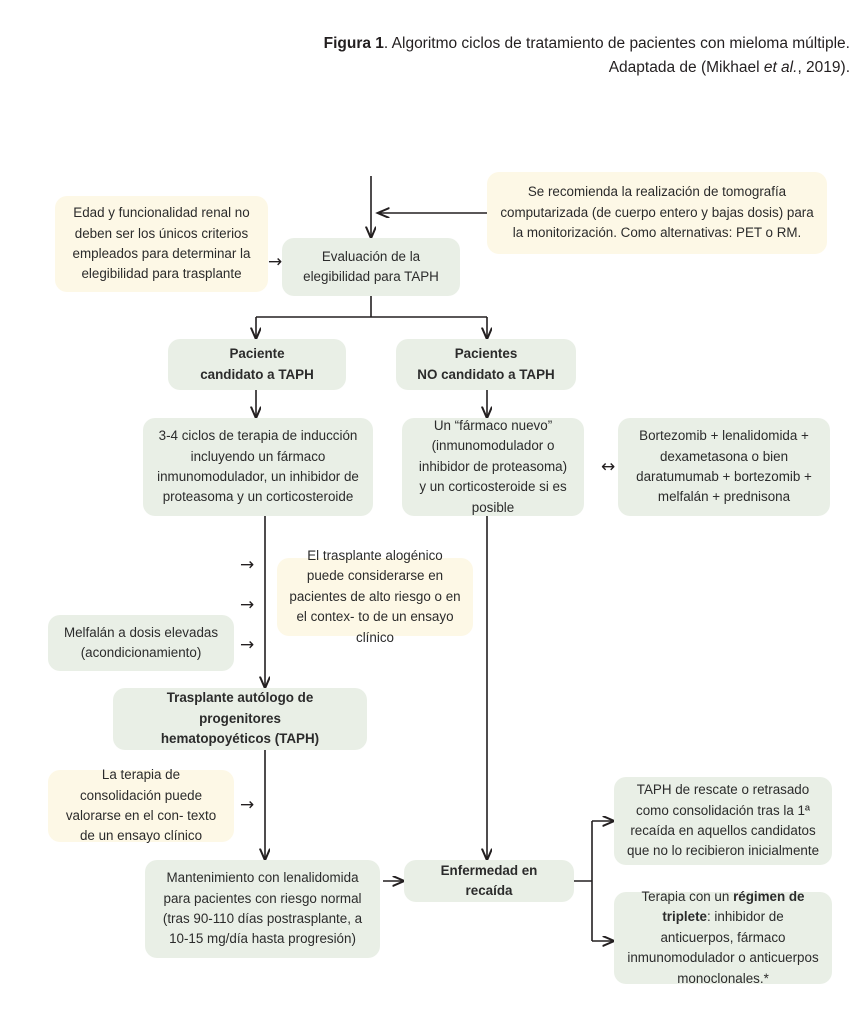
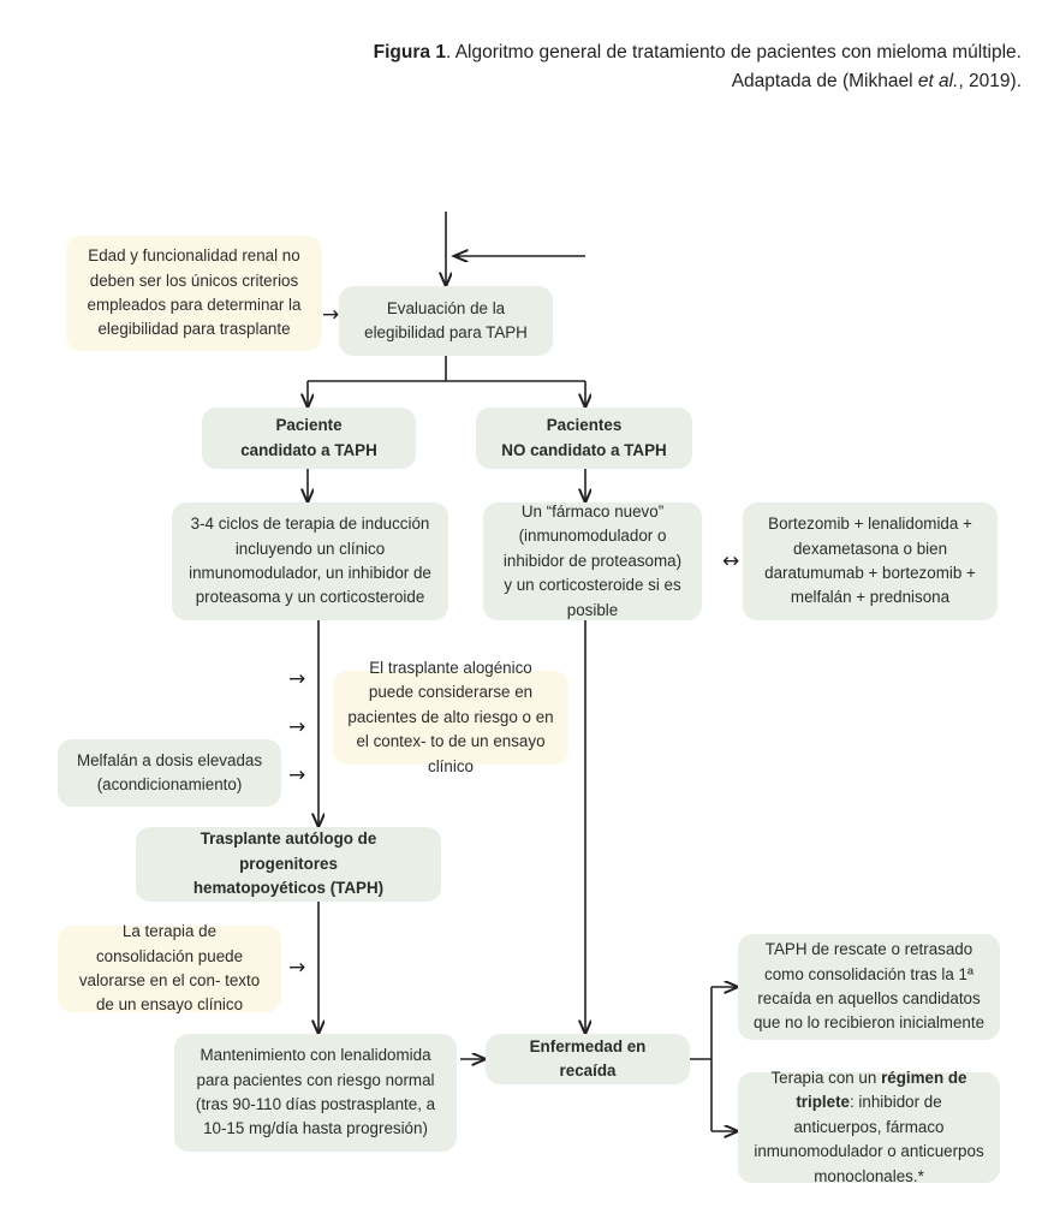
- Figura 1. Algoritmo ciclos de tratamiento de pacientes con mieloma múltiple.
+ Figura 1. Algoritmo general de tratamiento de pacientes con mieloma múltiple.
  Adaptada de (Mikhael et al., 2019).
  →
  ↔
  →
  →
  →
  →
- Se recomienda la realización de tomografía computarizada (de cuerpo entero y bajas dosis) para la monitorización. Como alternativas: PET o RM.
  Edad y funcionalidad renal no deben ser los únicos criterios empleados para determinar la elegibilidad para trasplante
  Evaluación de la
  elegibilidad para TAPH
  Paciente
  candidato a TAPH
  Pacientes
  NO candidato a TAPH
- 3-4 ciclos de terapia de inducción incluyendo un fármaco inmunomodulador, un inhibidor de proteasoma y un corticosteroide
+ 3-4 ciclos de terapia de inducción incluyendo un clínico inmunomodulador, un inhibidor de proteasoma y un corticosteroide
  Un “fármaco nuevo” (inmunomodulador o inhibidor de proteasoma) y un corticosteroide si es posible
  Bortezomib + lenalidomida + dexametasona o bien daratumumab + bortezomib + melfalán + prednisona
  El trasplante alogénico puede considerarse en pacientes de alto riesgo o en el contex- to de un ensayo clínico
  Melfalán a dosis elevadas
  (acondicionamiento)
  Trasplante autólogo de progenitores
  hematopoyéticos (TAPH)
  La terapia de consolidación puede valorarse en el con- texto de un ensayo clínico
  Mantenimiento con lenalidomida para pacientes con riesgo normal (tras 90-110 días postrasplante, a 10-15 mg/día hasta progresión)
  Enfermedad en recaída
  TAPH de rescate o retrasado como consolidación tras la 1ª recaída en aquellos candidatos que no lo recibieron inicialmente
  Terapia con un régimen de triplete: inhibidor de anticuerpos, fármaco inmunomodulador o anticuerpos monoclonales.*
